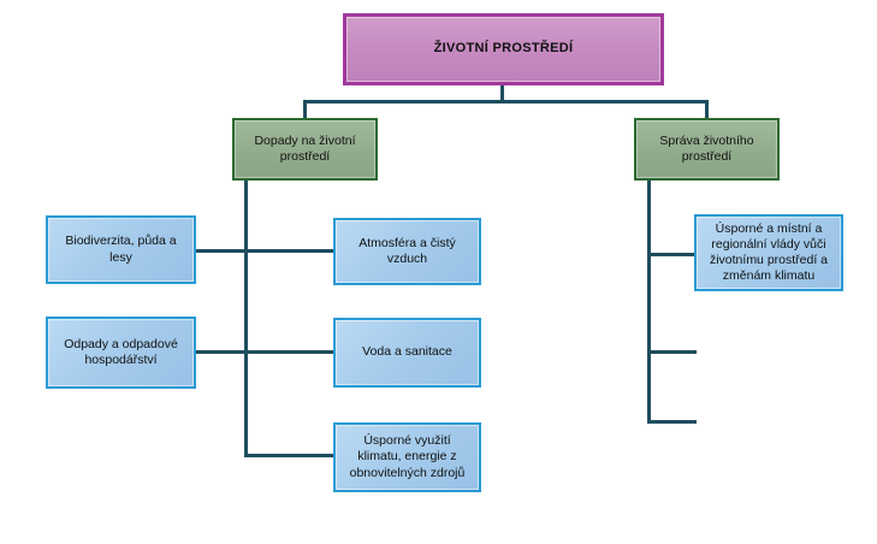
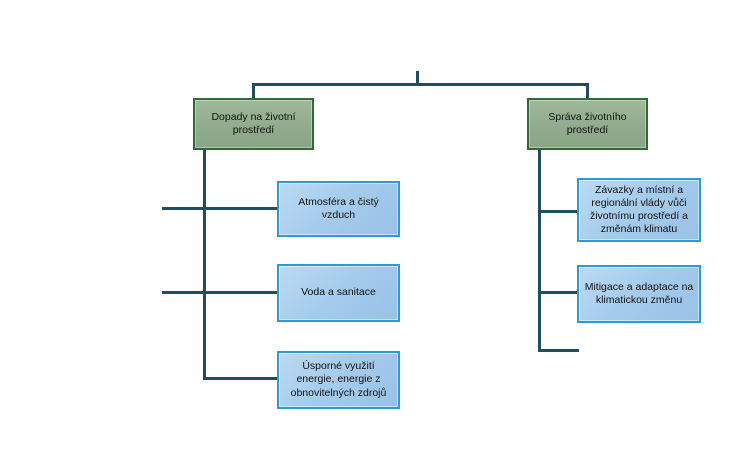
- ŽIVOTNÍ PROSTŘEDÍ
  Dopady na životní prostředí
  Správa životního prostředí
- Biodiverzita, půda a lesy
- Odpady a odpadové hospodářství
  Atmosféra a čistý vzduch
  Voda a sanitace
- Úsporné využití klimatu, energie z obnovitelných zdrojů
+ Úsporné využití energie, energie z obnovitelných zdrojů
- Úsporné a místní a regionální vlády vůči životnímu prostředí a změnám klimatu
+ Závazky a místní a regionální vlády vůči životnímu prostředí a změnám klimatu
+ Mitigace a adaptace na klimatickou změnu
